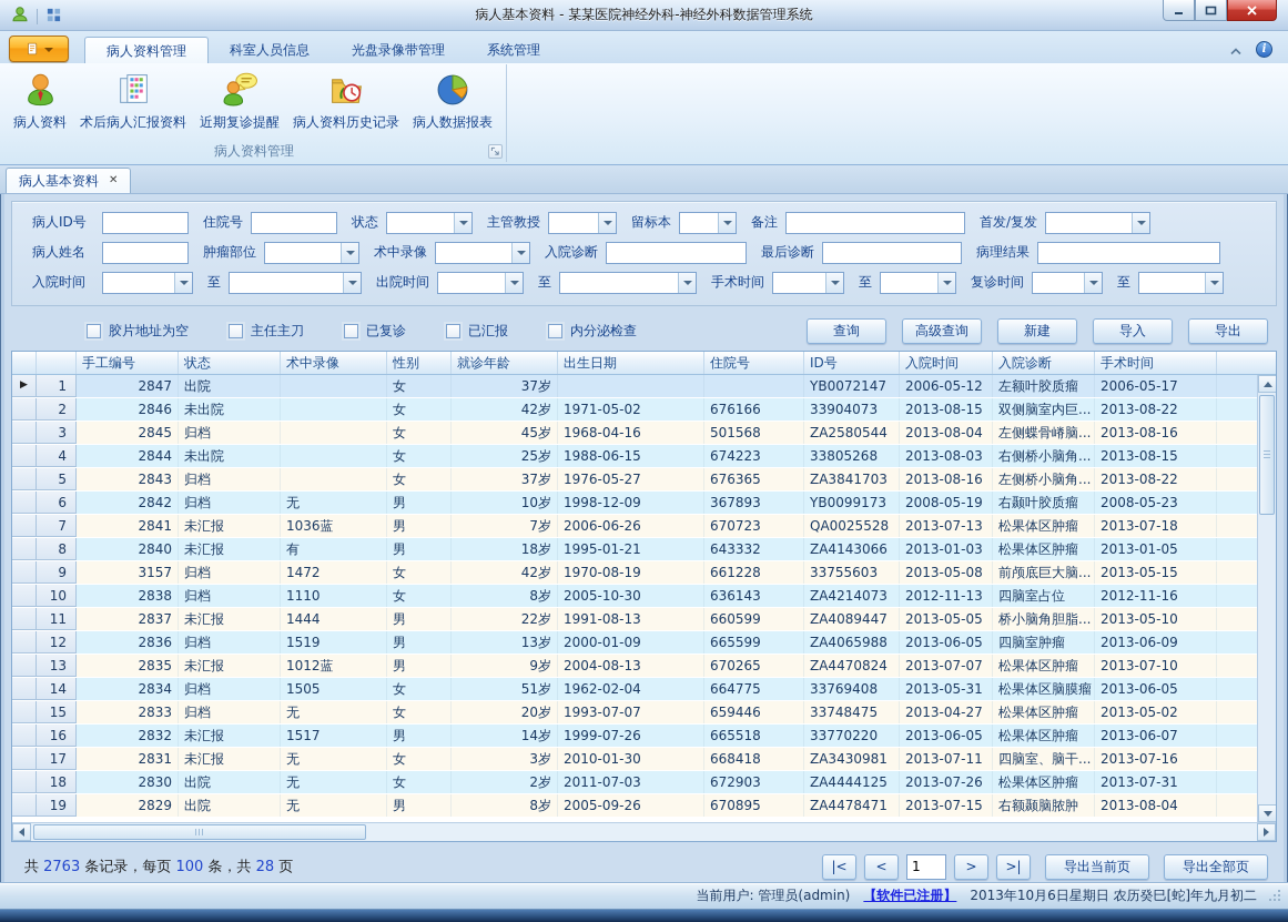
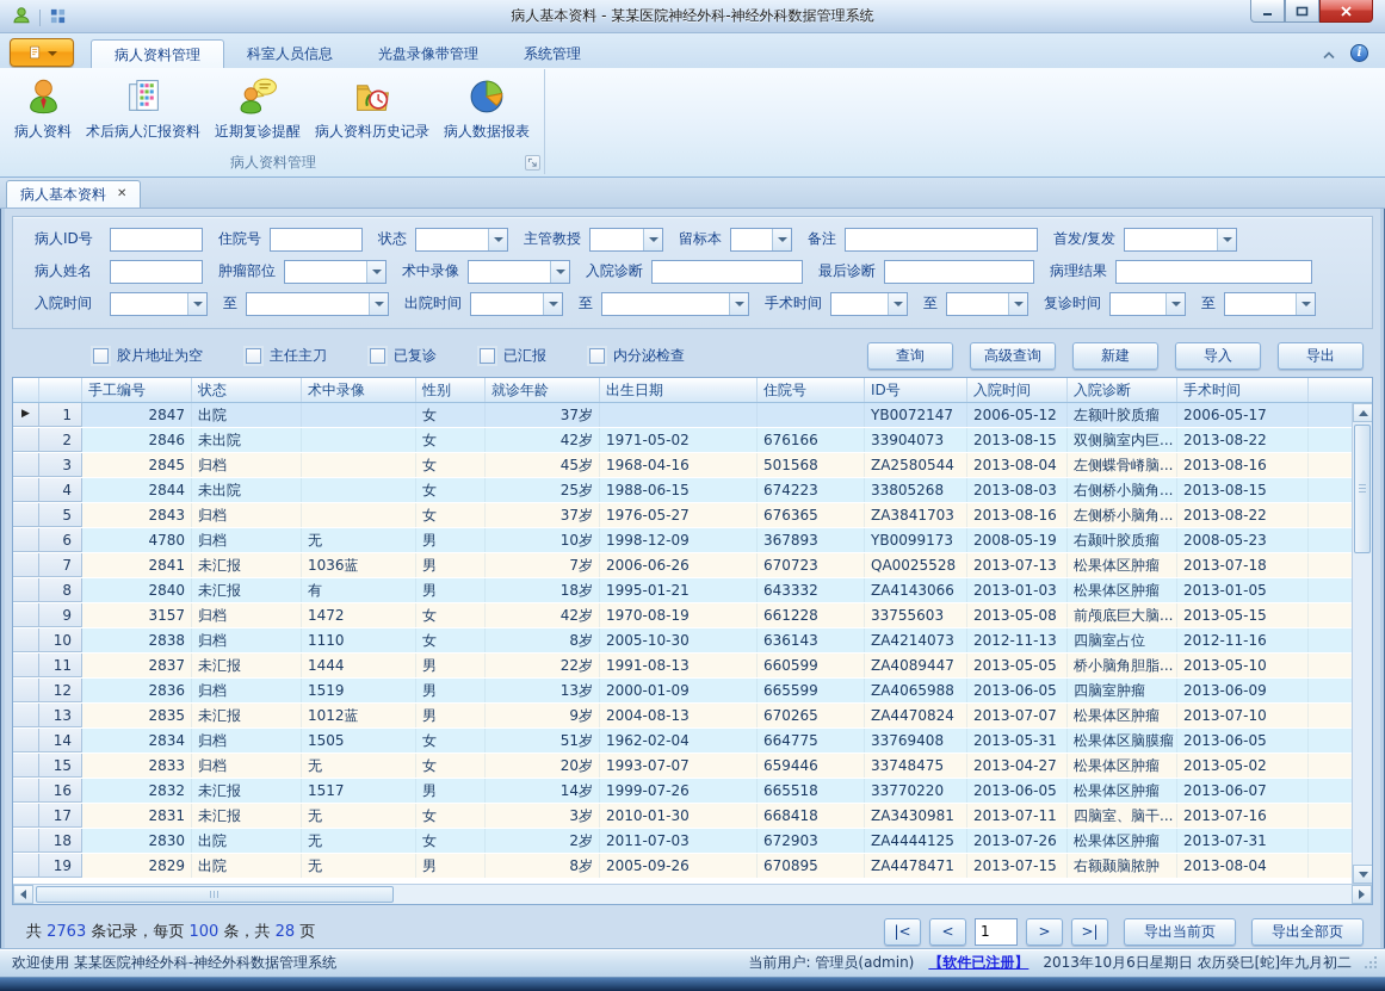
  病人基本资料 - 某某医院神经外科-神经外科数据管理系统
  病人资料管理
  科室人员信息
  光盘录像带管理
  系统管理
  i
  病人资料
  术后病人汇报资料
  近期复诊提醒
  病人资料历史记录
  病人数据报表
  病人资料管理
  病人基本资料
  ✕
  病人ID号
  住院号
  状态
  主管教授
  留标本
  备注
  首发/复发
  病人姓名
  肿瘤部位
  术中录像
  入院诊断
  最后诊断
  病理结果
  入院时间
  至
  出院时间
  至
  手术时间
  至
  复诊时间
  至
  胶片地址为空
  主任主刀
  已复诊
  已汇报
  内分泌检查
  查询
  高级查询
  新建
  导入
  导出
  手工编号
  状态
  术中录像
  性别
  就诊年龄
  出生日期
  住院号
  ID号
  入院时间
  入院诊断
  手术时间
  ▶
  1
  2847
  出院
  女
  37岁
  YB0072147
  2006-05-12
  左额叶胶质瘤
  2006-05-17
  2
  2846
  未出院
  女
  42岁
  1971-05-02
  676166
  33904073
  2013-08-15
  双侧脑室内巨...
  2013-08-22
  3
  2845
  归档
  女
  45岁
  1968-04-16
  501568
  ZA2580544
  2013-08-04
  左侧蝶骨嵴脑...
  2013-08-16
  4
  2844
  未出院
  女
  25岁
  1988-06-15
  674223
  33805268
  2013-08-03
  右侧桥小脑角...
  2013-08-15
  5
  2843
  归档
  女
  37岁
  1976-05-27
  676365
  ZA3841703
  2013-08-16
  左侧桥小脑角...
  2013-08-22
  6
- 2842
+ 4780
  归档
  无
  男
  10岁
  1998-12-09
  367893
  YB0099173
  2008-05-19
  右颞叶胶质瘤
  2008-05-23
  7
  2841
  未汇报
  1036蓝
  男
  7岁
  2006-06-26
  670723
  QA0025528
  2013-07-13
  松果体区肿瘤
  2013-07-18
  8
  2840
  未汇报
  有
  男
  18岁
  1995-01-21
  643332
  ZA4143066
  2013-01-03
  松果体区肿瘤
  2013-01-05
  9
  3157
  归档
  1472
  女
  42岁
  1970-08-19
  661228
  33755603
  2013-05-08
  前颅底巨大脑...
  2013-05-15
  10
  2838
  归档
  1110
  女
  8岁
  2005-10-30
  636143
  ZA4214073
  2012-11-13
  四脑室占位
  2012-11-16
  11
  2837
  未汇报
  1444
  男
  22岁
  1991-08-13
  660599
  ZA4089447
  2013-05-05
  桥小脑角胆脂...
  2013-05-10
  12
  2836
  归档
  1519
  男
  13岁
  2000-01-09
  665599
  ZA4065988
  2013-06-05
  四脑室肿瘤
  2013-06-09
  13
  2835
  未汇报
  1012蓝
  男
  9岁
  2004-08-13
  670265
  ZA4470824
  2013-07-07
  松果体区肿瘤
  2013-07-10
  14
  2834
  归档
  1505
  女
  51岁
  1962-02-04
  664775
  33769408
  2013-05-31
  松果体区脑膜瘤
  2013-06-05
  15
  2833
  归档
  无
  女
  20岁
  1993-07-07
  659446
  33748475
  2013-04-27
  松果体区肿瘤
  2013-05-02
  16
  2832
  未汇报
  1517
  男
  14岁
  1999-07-26
  665518
  33770220
  2013-06-05
  松果体区肿瘤
  2013-06-07
  17
  2831
  未汇报
  无
  女
  3岁
  2010-01-30
  668418
  ZA3430981
  2013-07-11
  四脑室、脑干...
  2013-07-16
  18
  2830
  出院
  无
  女
  2岁
  2011-07-03
  672903
  ZA4444125
  2013-07-26
  松果体区肿瘤
  2013-07-31
  19
  2829
  出院
  无
  男
  8岁
  2005-09-26
  670895
  ZA4478471
  2013-07-15
  右额颞脑脓肿
  2013-08-04
  共 2763 条记录，每页 100 条，共 28 页
  |<
  <
  1
  >
  >|
  导出当前页
  导出全部页
+ 欢迎使用 某某医院神经外科-神经外科数据管理系统
  当前用户: 管理员(admin)
  【软件已注册】
  2013年10月6日星期日 农历癸巳[蛇]年九月初二
